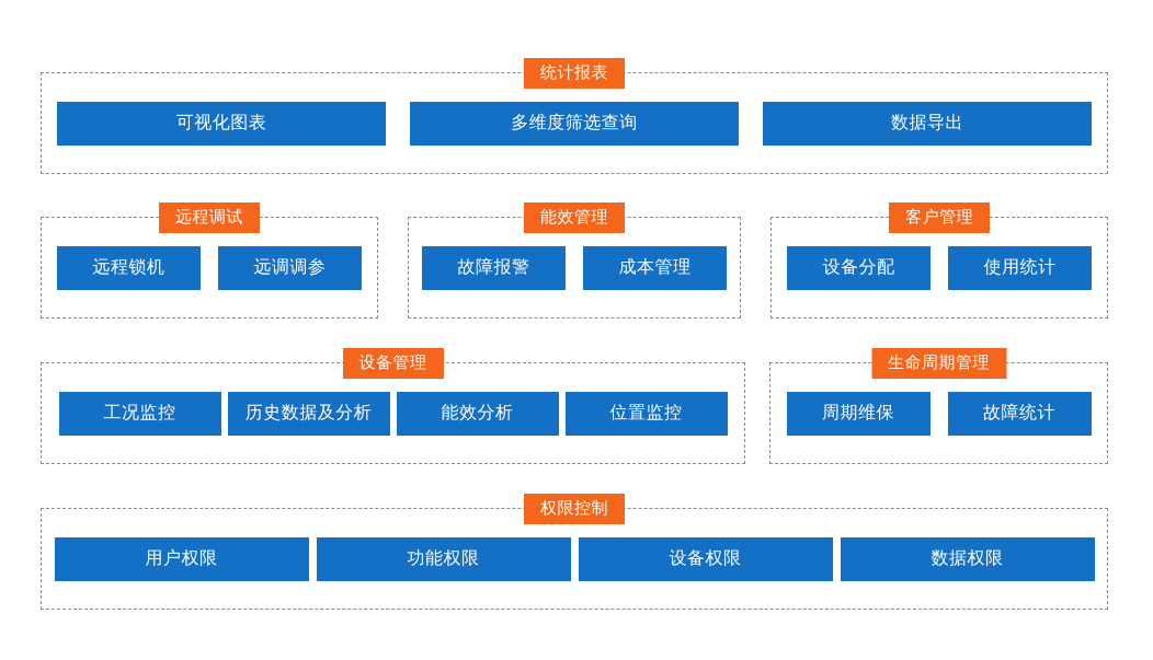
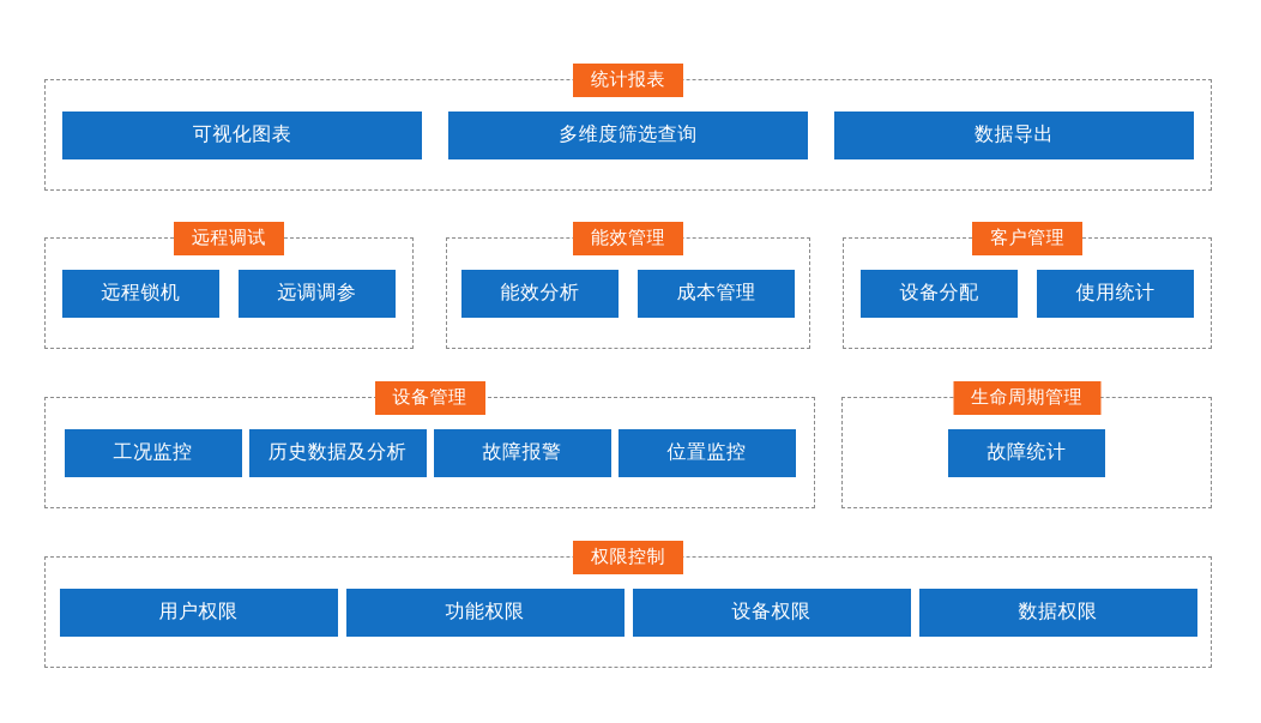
  统计报表
  可视化图表
  多维度筛选查询
  数据导出
  远程调试
  远程锁机
  远调调参
  能效管理
- 故障报警
+ 能效分析
  成本管理
  客户管理
  设备分配
  使用统计
  设备管理
  工况监控
  历史数据及分析
- 能效分析
+ 故障报警
  位置监控
  生命周期管理
- 周期维保
  故障统计
  权限控制
  用户权限
  功能权限
  设备权限
  数据权限
